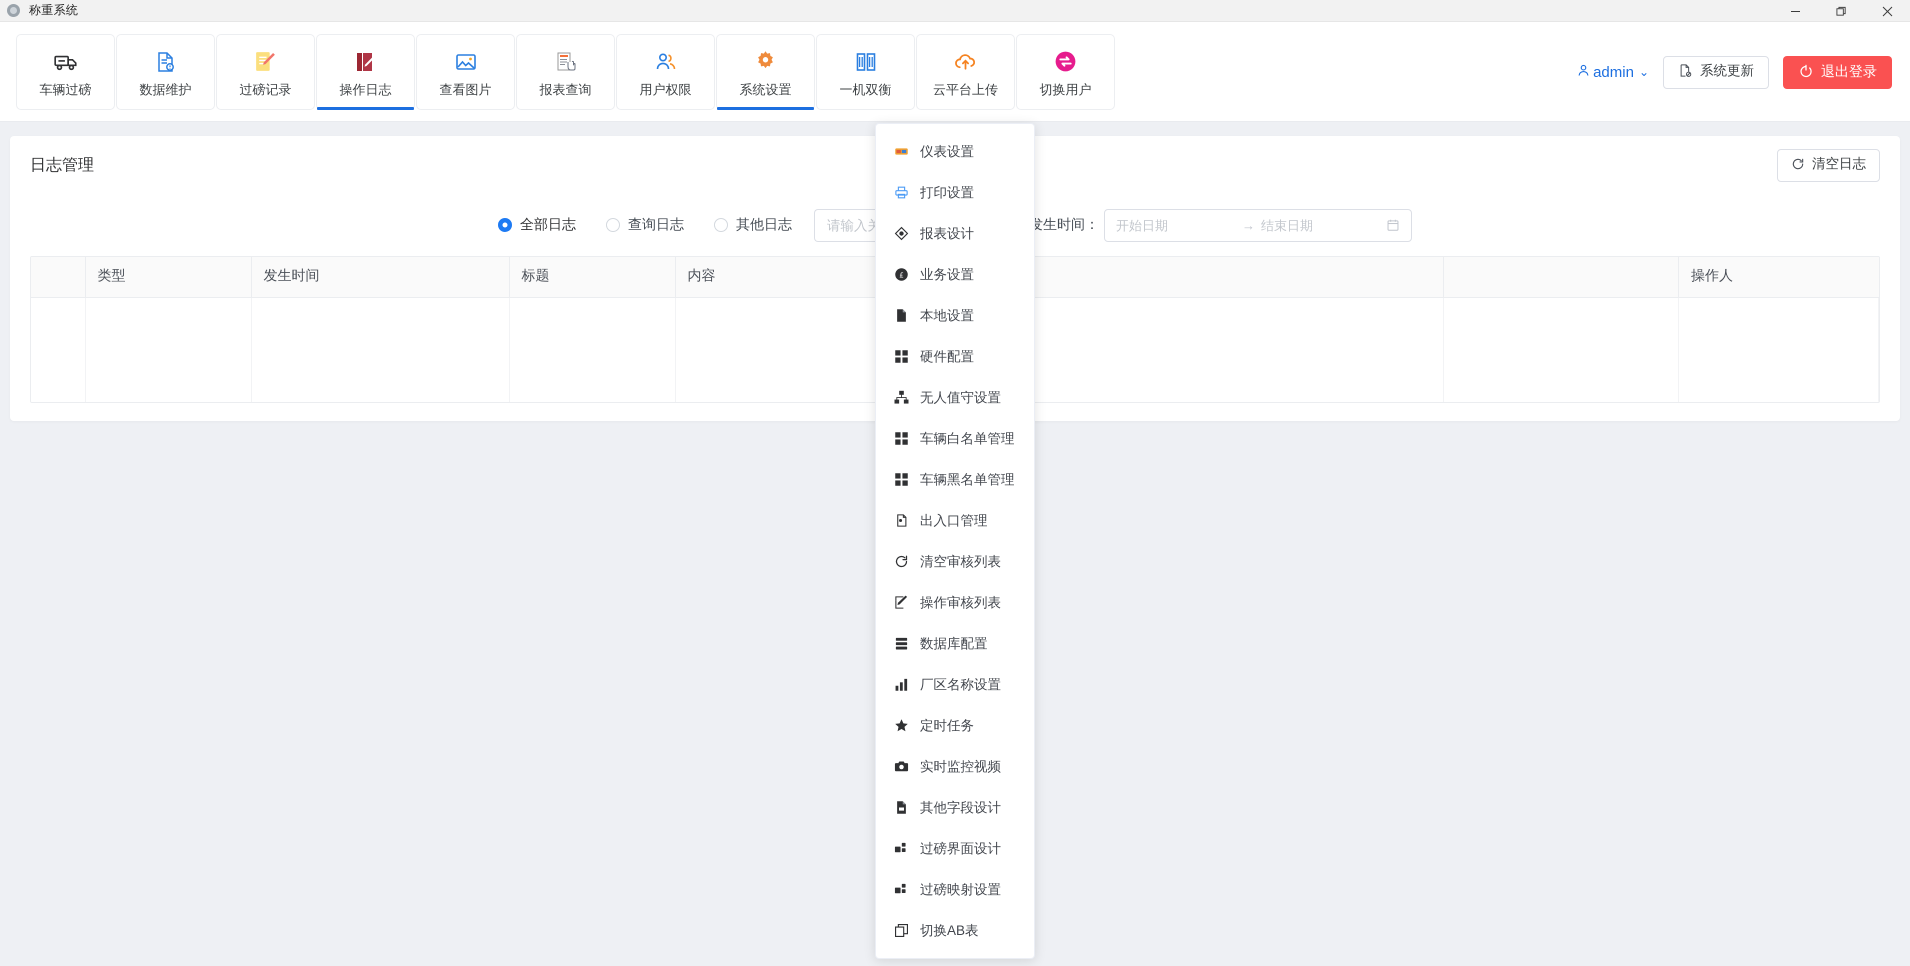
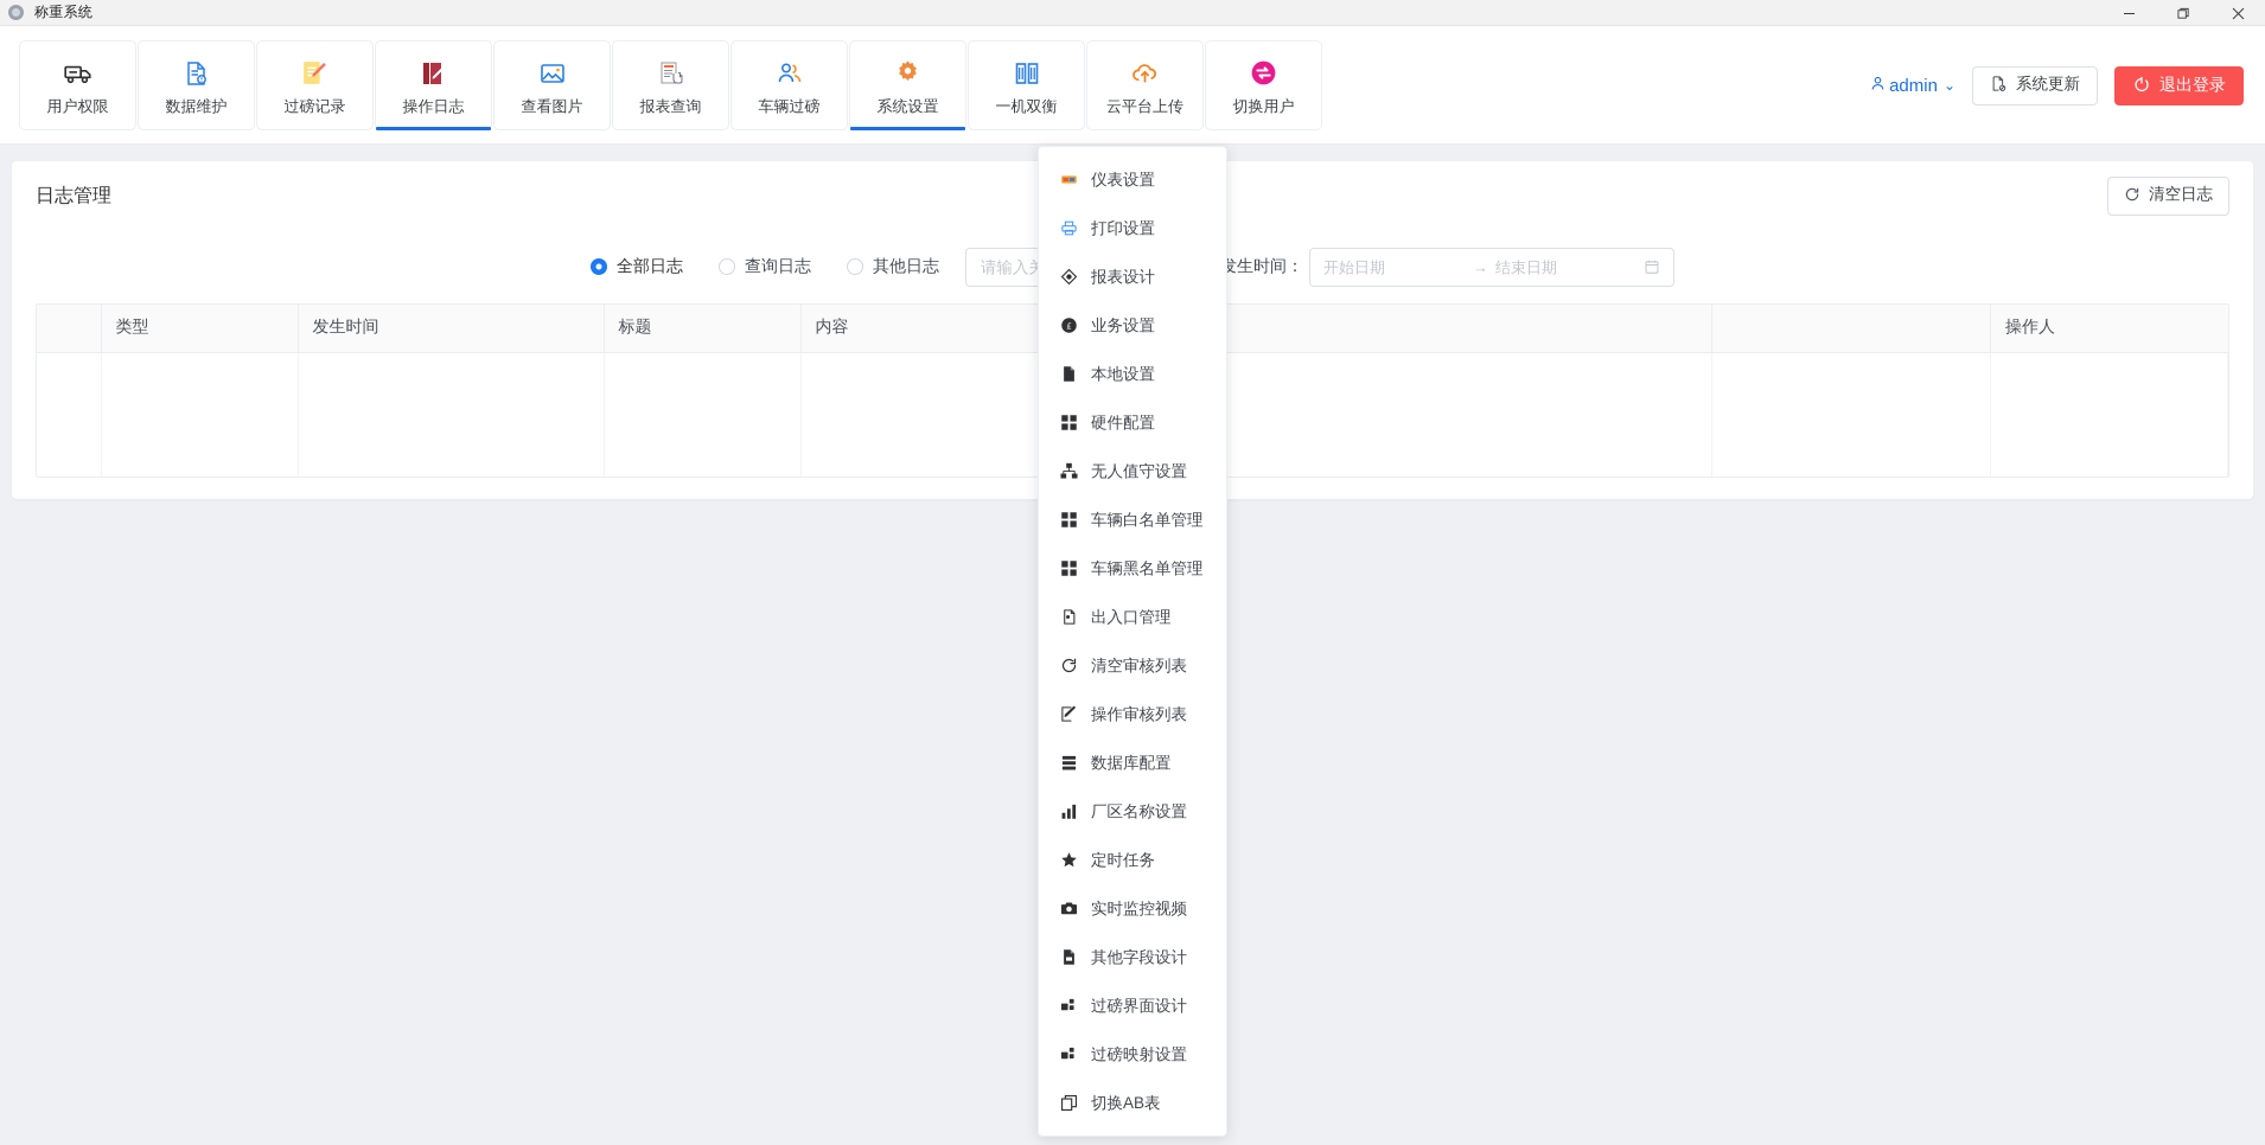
  称重系统
- 车辆过磅
+ 用户权限
  数据维护
  过磅记录
  操作日志
  查看图片
  报表查询
- 用户权限
+ 车辆过磅
  系统设置
  一机双衡
  云平台上传
  切换用户
  admin
  ⌄
  系统更新
  退出登录
  日志管理
  清空日志
  全部日志
  查询日志
  其他日志
  发生时间：
  开始日期
  →
  结束日期
  	类型	发生时间	标题	内容		操作人
  仪表设置
  打印设置
  报表设计
  £
  业务设置
  本地设置
  硬件配置
  无人值守设置
  车辆白名单管理
  车辆黑名单管理
  出入口管理
  清空审核列表
  操作审核列表
  数据库配置
  厂区名称设置
  定时任务
  实时监控视频
  其他字段设计
  过磅界面设计
  过磅映射设置
  切换AB表
